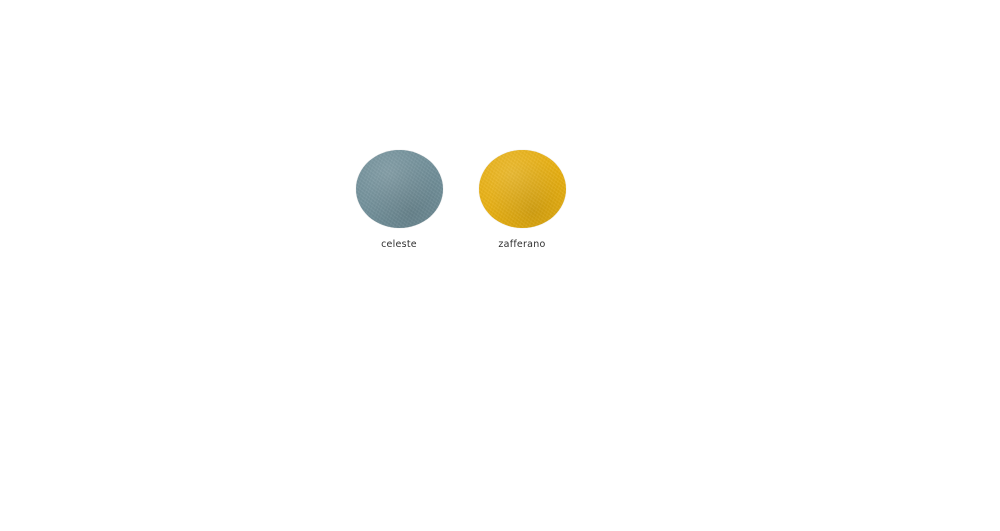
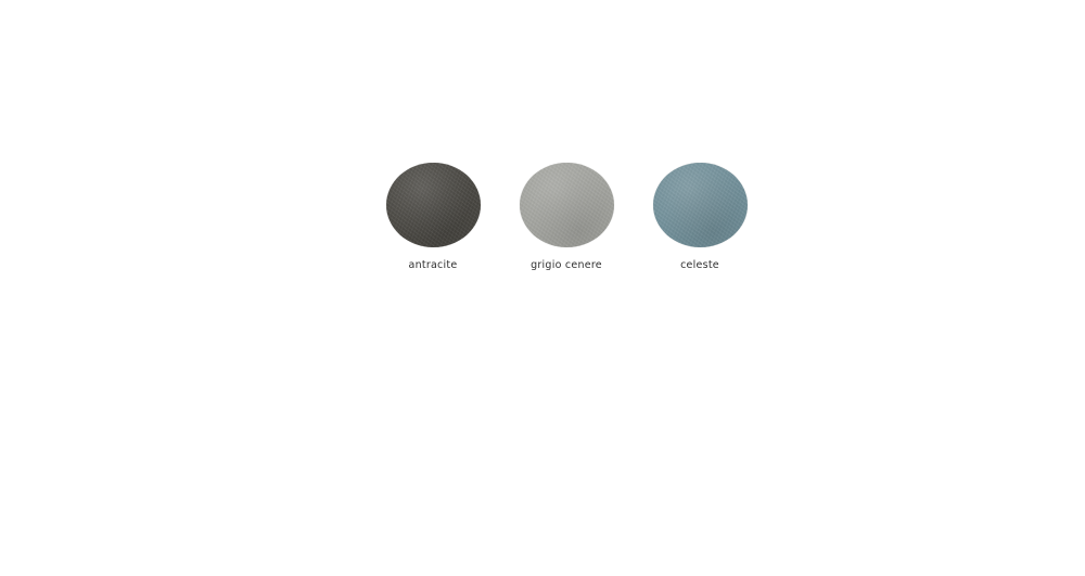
+ antracite
+ grigio cenere
  celeste
- zafferano
